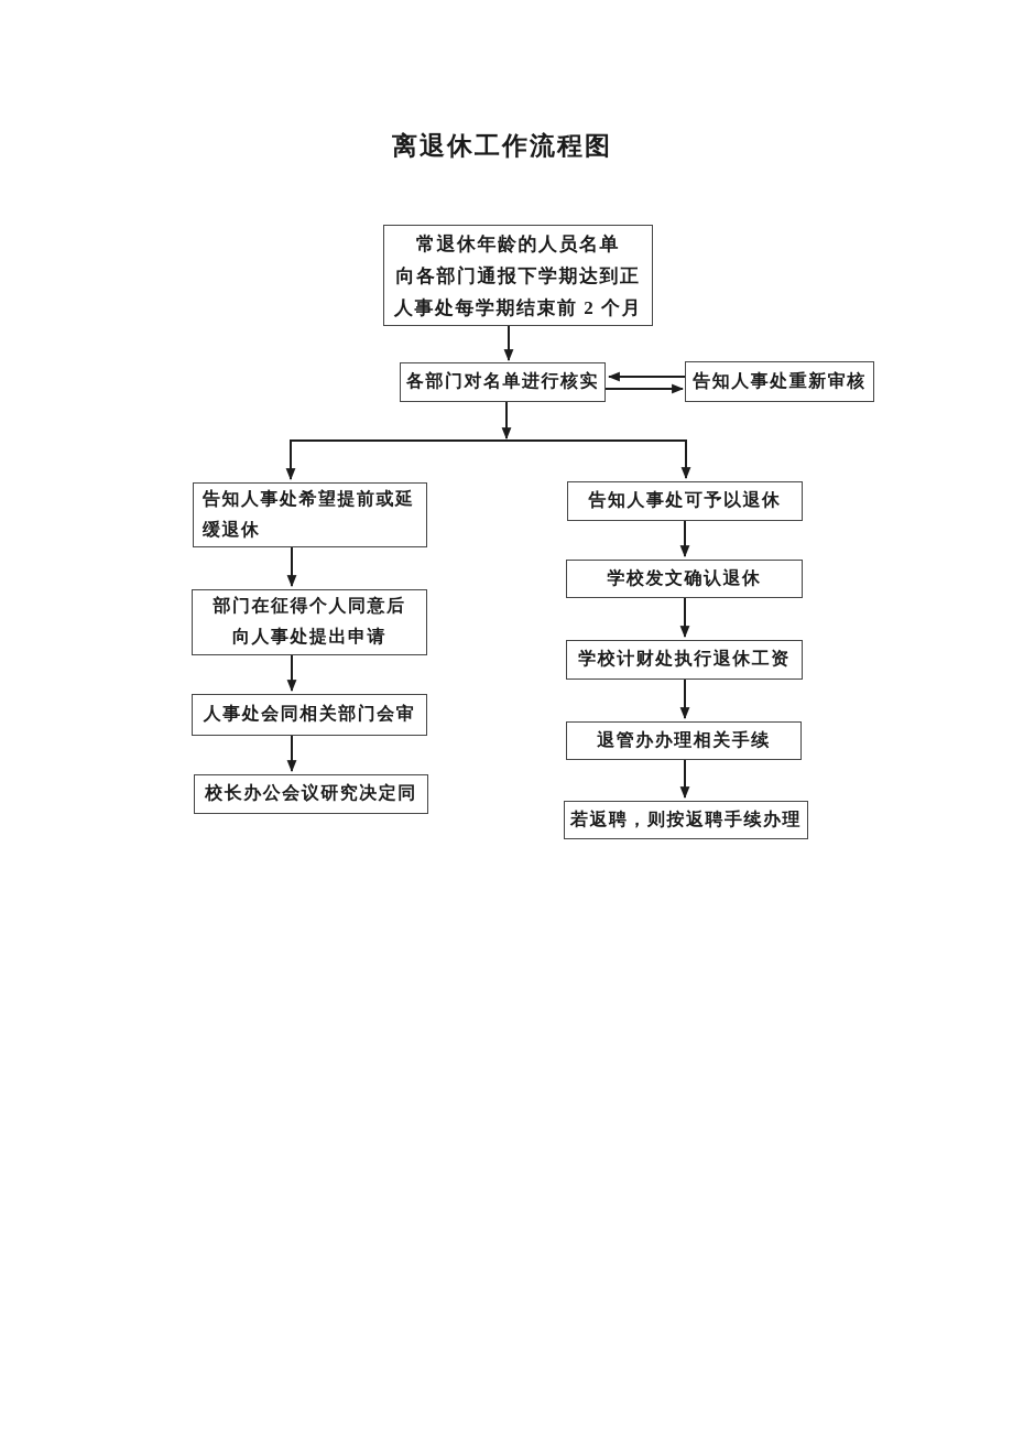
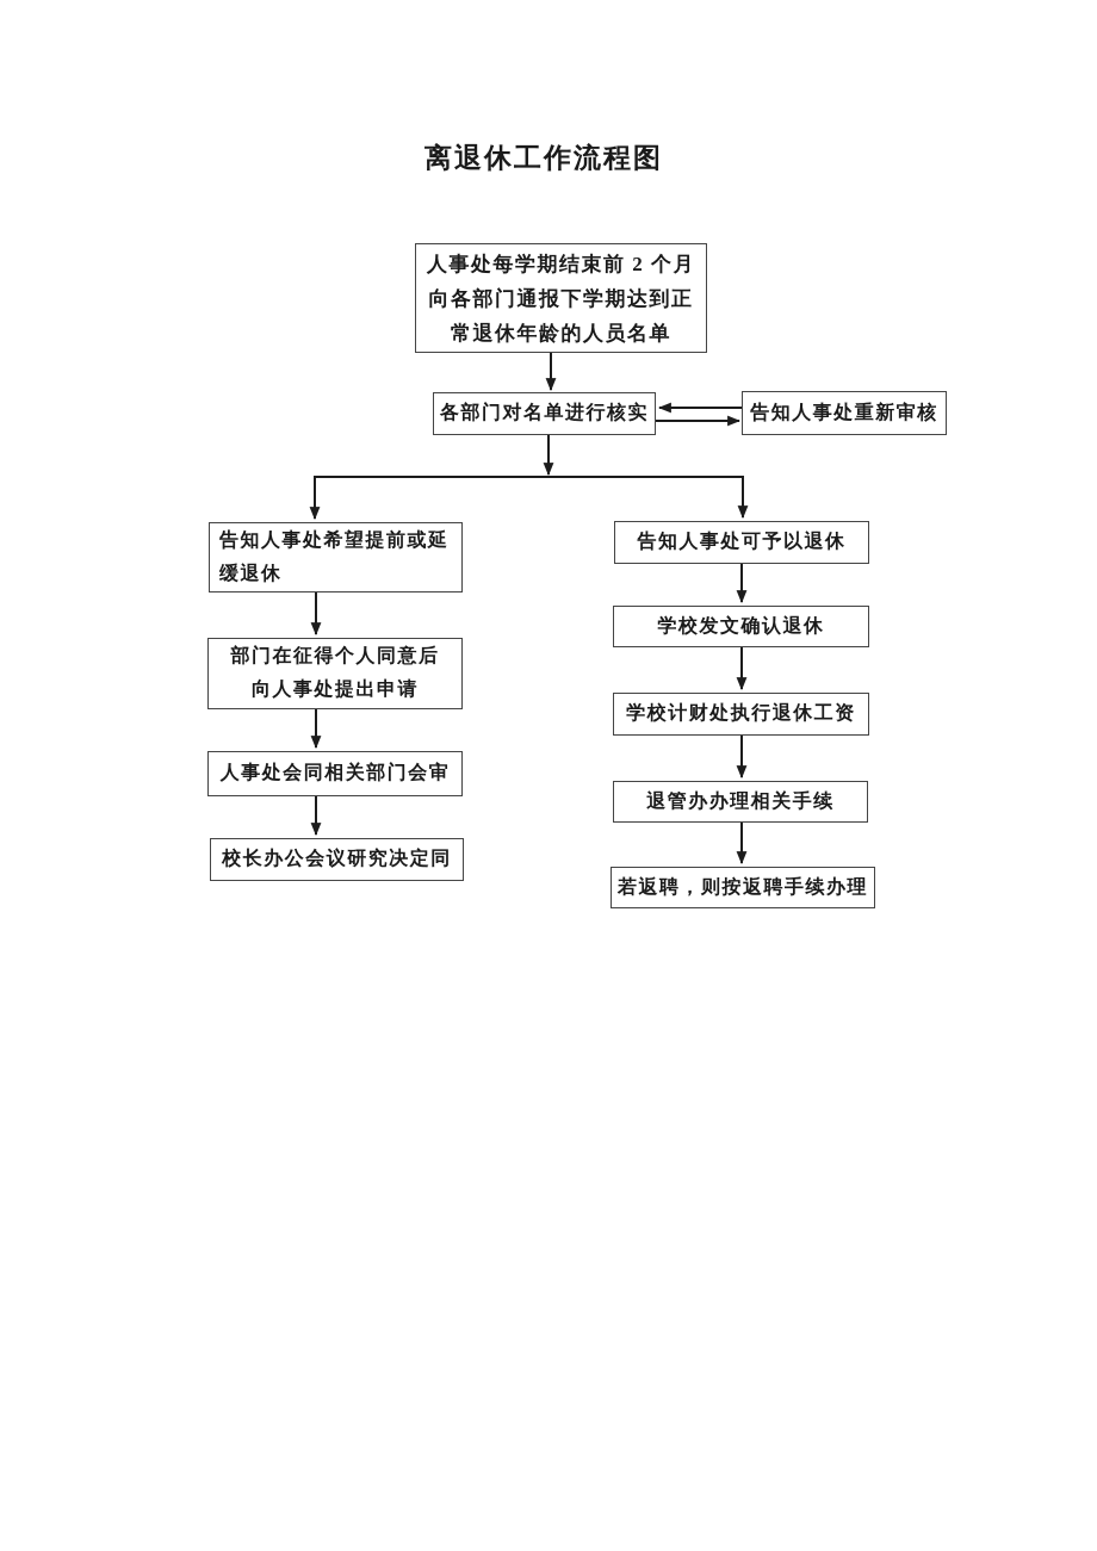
  离退休工作流程图
- 常退休年龄的人员名单
+ 人事处每学期结束前 2 个月
  向各部门通报下学期达到正
- 人事处每学期结束前 2 个月
+ 常退休年龄的人员名单
  各部门对名单进行核实
  告知人事处重新审核
  告知人事处希望提前或延
  缓退休
  部门在征得个人同意后
  向人事处提出申请
  人事处会同相关部门会审
  校长办公会议研究决定同
  告知人事处可予以退休
  学校发文确认退休
  学校计财处执行退休工资
  退管办办理相关手续
  若返聘，则按返聘手续办理
